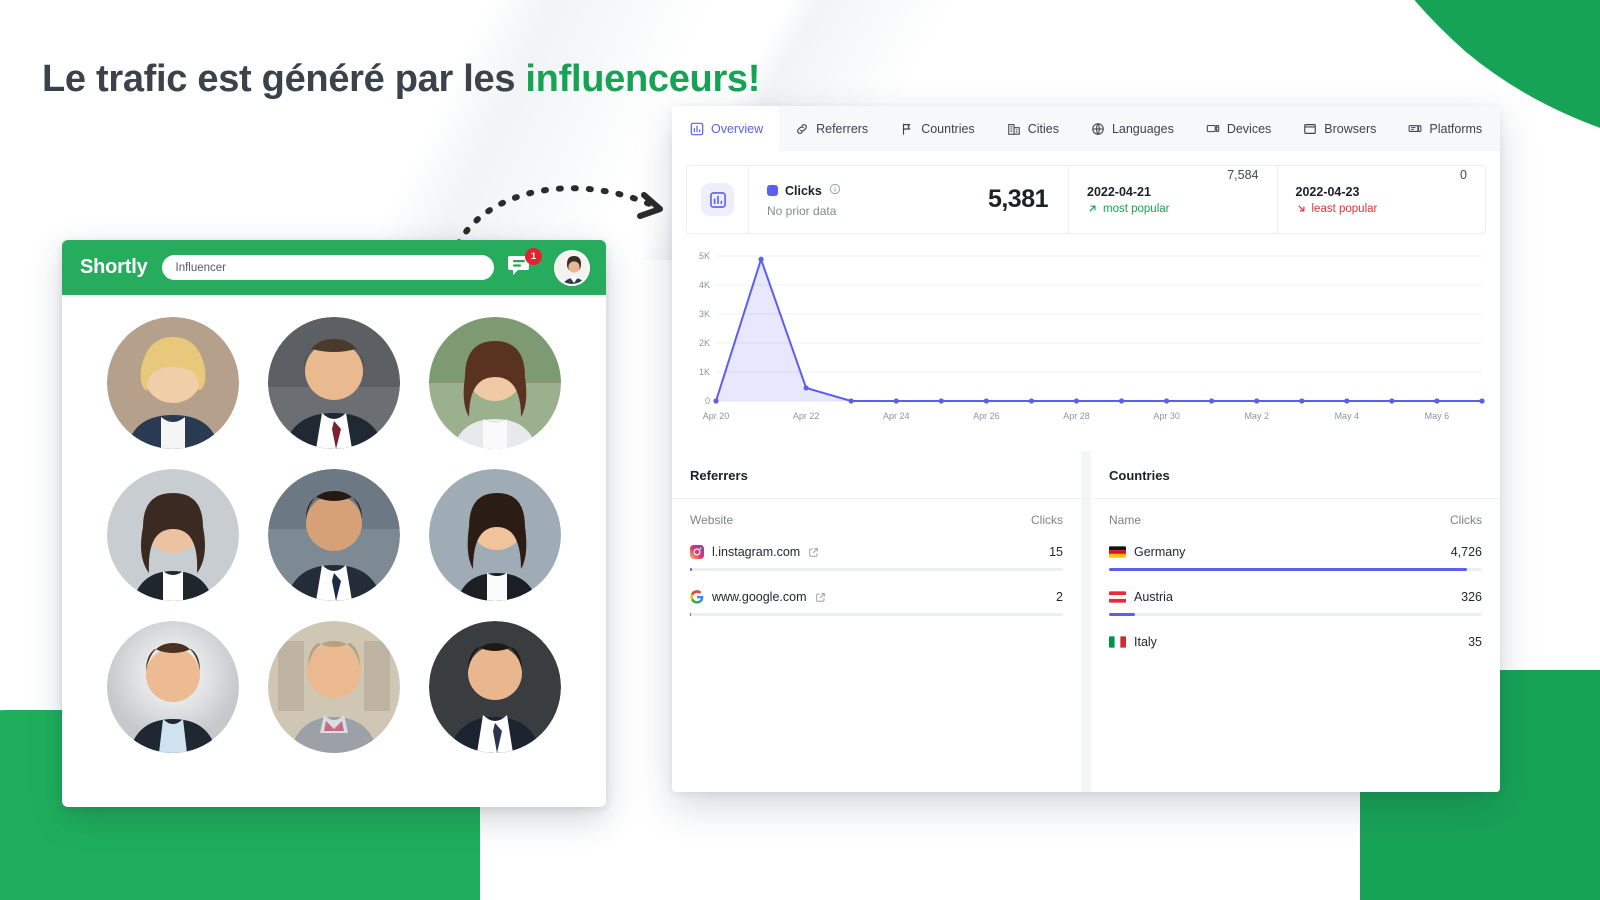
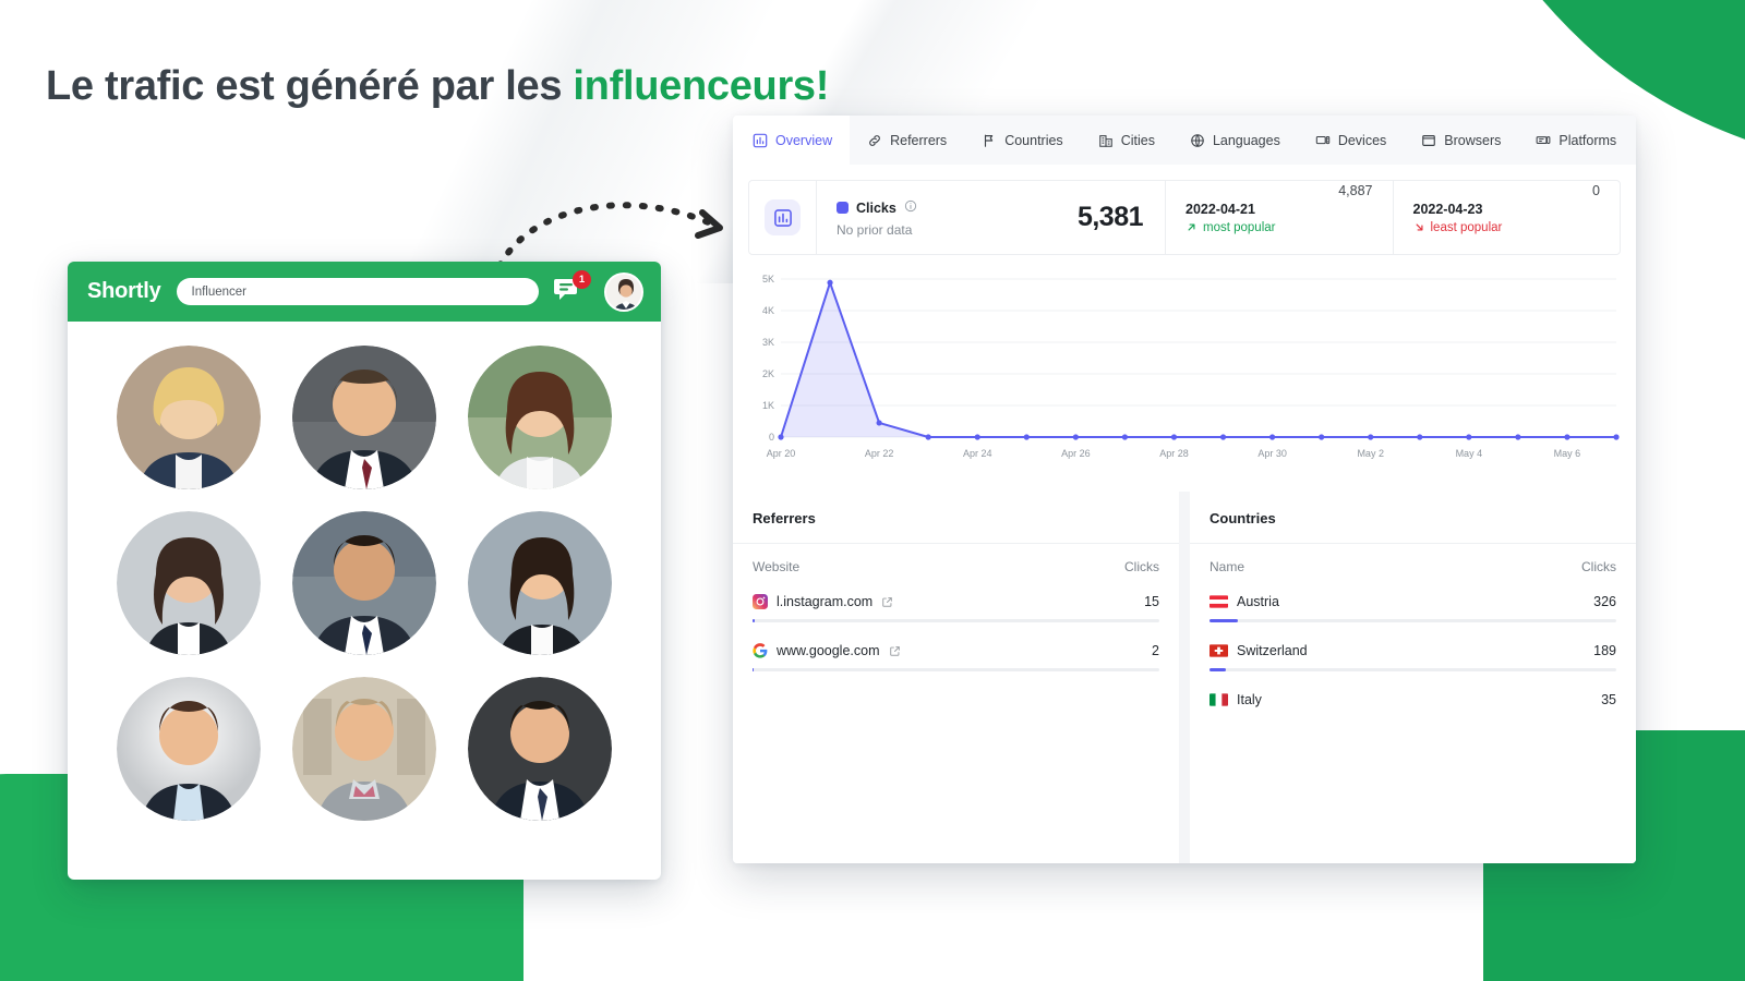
  Le trafic est généré par les influenceurs!
  Shortly
  Influencer
  1
  Overview
  Referrers
  Countries
  Cities
  Languages
  Devices
  Browsers
  Platforms
  Clicks
  No prior data
  5,381
  2022-04-21
  most popular
- 7,584
+ 4,887
  2022-04-23
  least popular
  0
  0
  1K
  2K
  3K
  4K
  5K
  Apr 20
  Apr 22
  Apr 24
  Apr 26
  Apr 28
  Apr 30
  May 2
  May 4
  May 6
  Referrers
  Website
  Clicks
  l.instagram.com
  15
  www.google.com
  2
  Countries
  Name
  Clicks
- Germany
- 4,726
  Austria
  326
+ Switzerland
+ 189
  Italy
  35
